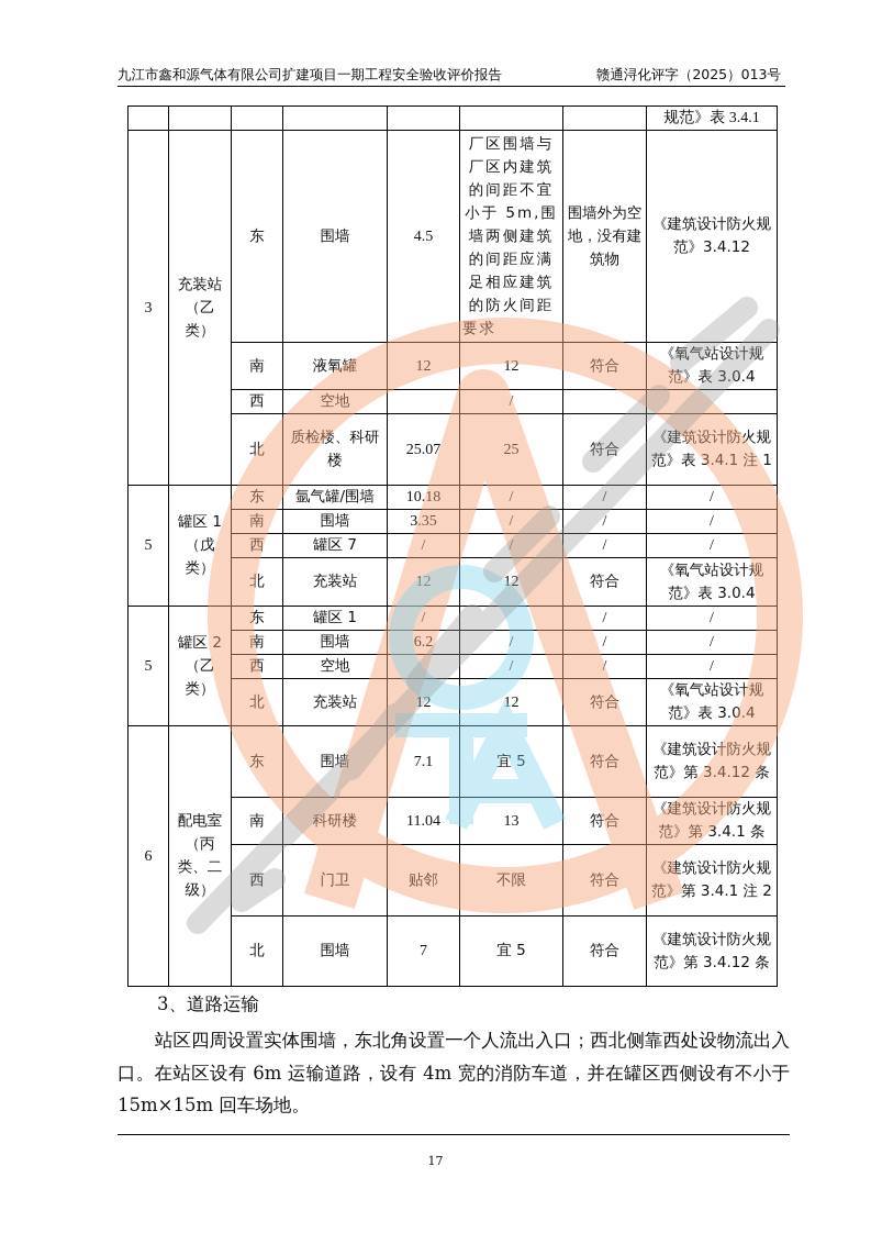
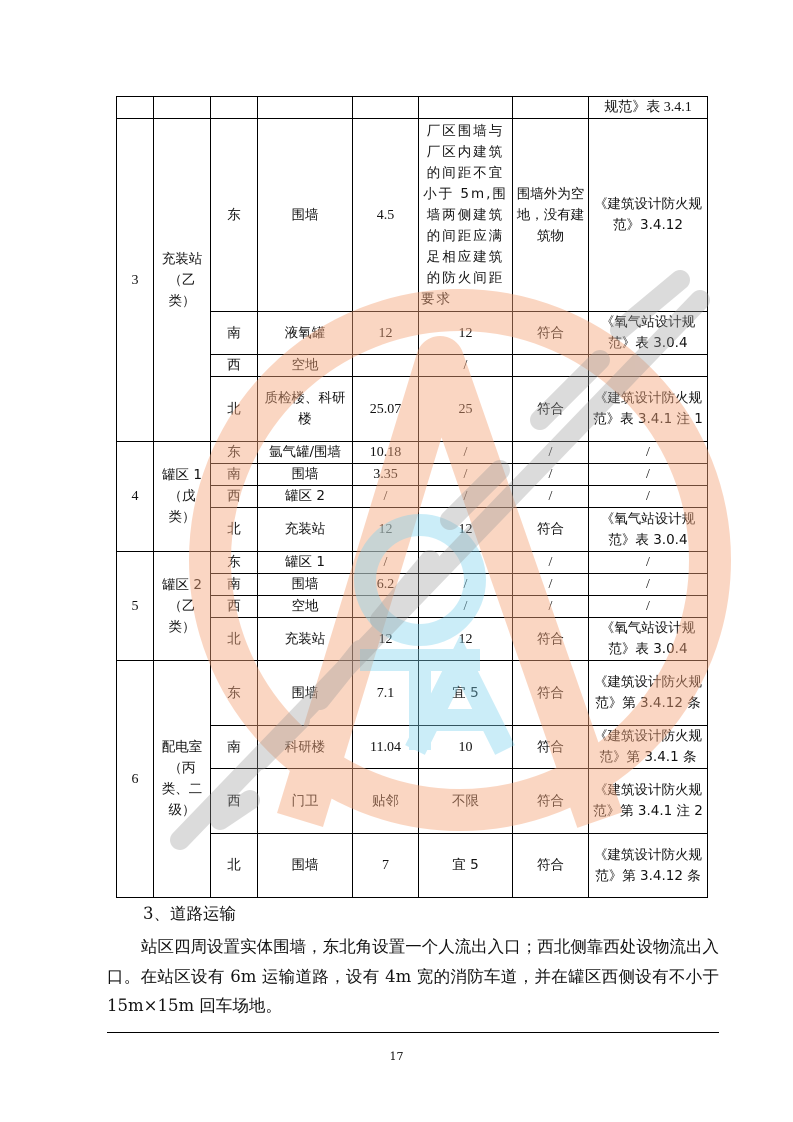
- 九江市鑫和源气体有限公司扩建项目一期工程安全验收评价报告
- 赣通浔化评字（2025）013号
  							规范》表 3.4.1
  3	充装站（乙类）	东	围墙	4.5	厂区围墙与厂区内建筑的间距不宜小于 5m,围墙两侧建筑的间距应满足相应建筑的防火间距要求	围墙外为空地，没有建筑物	《建筑设计防火规范》3.4.12
  南	液氧罐	12	12	符合	《氧气站设计规范》表 3.0.4
  西	空地		/
  北	质检楼、科研楼	25.07	25	符合	《建筑设计防火规范》表 3.4.1 注 1
- 5	罐区 1（戊类）	东	氩气罐/围墙	10.18	/	/	/
+ 4	罐区 1（戊类）	东	氩气罐/围墙	10.18	/	/	/
  南	围墙	3.35	/	/	/
- 西	罐区 7	/	/	/	/
+ 西	罐区 2	/	/	/	/
  北	充装站	12	12	符合	《氧气站设计规范》表 3.0.4
  5	罐区 2（乙类）	东	罐区 1	/		/	/
  南	围墙	6.2	/	/	/
  西	空地		/	/	/
  北	充装站	12	12	符合	《氧气站设计规范》表 3.0.4
  6	配电室（丙类、二级）	东	围墙	7.1	宜 5	符合	《建筑设计防火规范》第 3.4.12 条
- 南	科研楼	11.04	13	符合	《建筑设计防火规范》第 3.4.1 条
+ 南	科研楼	11.04	10	符合	《建筑设计防火规范》第 3.4.1 条
  西	门卫	贴邻	不限	符合	《建筑设计防火规范》第 3.4.1 注 2
  北	围墙	7	宜 5	符合	《建筑设计防火规范》第 3.4.12 条
  3、道路运输
  站区四周设置实体围墙，东北角设置一个人流出入口；西北侧靠西处设物流出入口。在站区设有 6m 运输道路，设有 4m 宽的消防车道，并在罐区西侧设有不小于 15m×15m 回车场地。
  17
